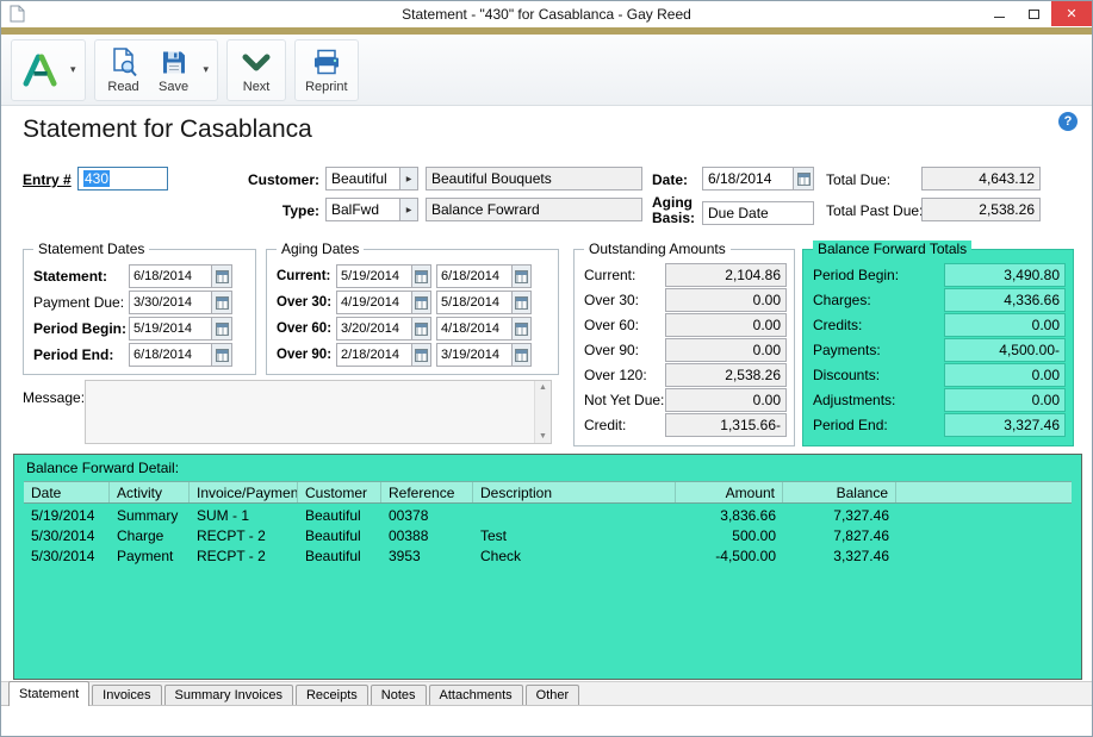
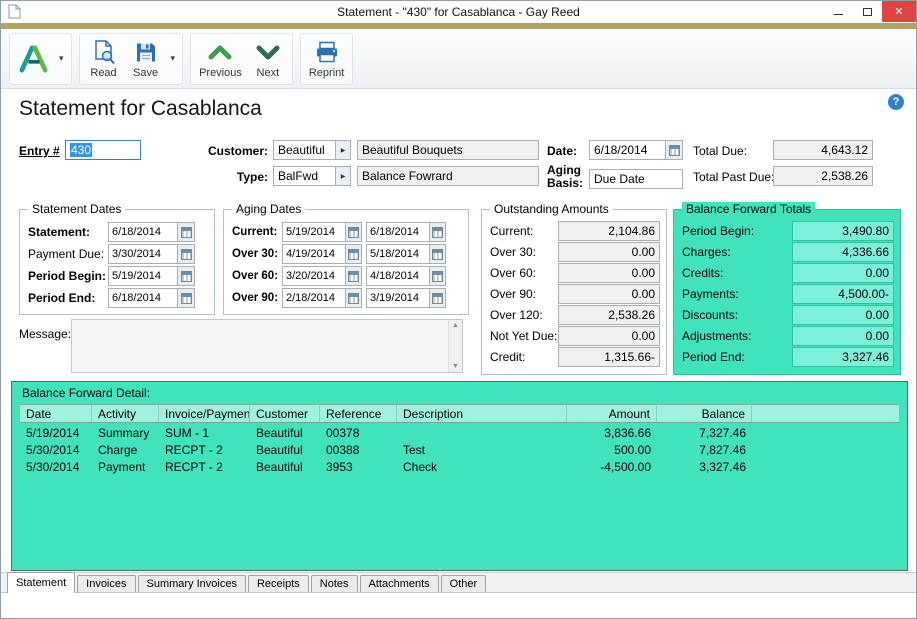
  Statement - "430" for Casablanca - Gay Reed
  ✕
  ▾
  Read
  Save
  ▾
+ Previous
  Next
  Reprint
  Statement for Casablanca
  ?
  Entry #
  430
  Customer:
  Beautiful
  Beautiful Bouquets
  Type:
  BalFwd
  Balance Fowrard
  Date:
  6/18/2014
  Aging
  Basis:
  Due Date
  Total Due:
  4,643.12
  Total Past Due
  2,538.26
  Statement Dates
  Statement:
  6/18/2014
  Payment Due:
  3/30/2014
  Period Begin:
  5/19/2014
  Period End:
  6/18/2014
  Aging Dates
  Current:
  5/19/2014
  6/18/2014
  Over 30:
  4/19/2014
  5/18/2014
  Over 60:
  3/20/2014
  4/18/2014
  Over 90:
  2/18/2014
  3/19/2014
  Outstanding Amounts
  Current:
  2,104.86
  Over 30:
  0.00
  Over 60:
  0.00
  Over 90:
  0.00
  Over 120:
  2,538.26
  Not Yet Due:
  0.00
  Credit:
  1,315.66-
  Balance Forward Totals
  Period Begin:
  3,490.80
  Charges:
  4,336.66
  Credits:
  0.00
  Payments:
  4,500.00-
  Discounts:
  0.00
  Adjustments:
  0.00
  Period End:
  3,327.46
  Message:
  Balance Forward Detail:
  Date
  Activity
  Invoice/Paymen
  Customer
  Reference
  Description
  Amount
  Balance
  5/19/2014
  Summary
  SUM - 1
  Beautiful
  00378
  3,836.66
  7,327.46
  5/30/2014
  Charge
  RECPT - 2
  Beautiful
  00388
  Test
  500.00
  7,827.46
  5/30/2014
  Payment
  RECPT - 2
  Beautiful
  3953
  Check
  -4,500.00
  3,327.46
  Statement
  Invoices
  Summary Invoices
  Receipts
  Notes
  Attachments
  Other
